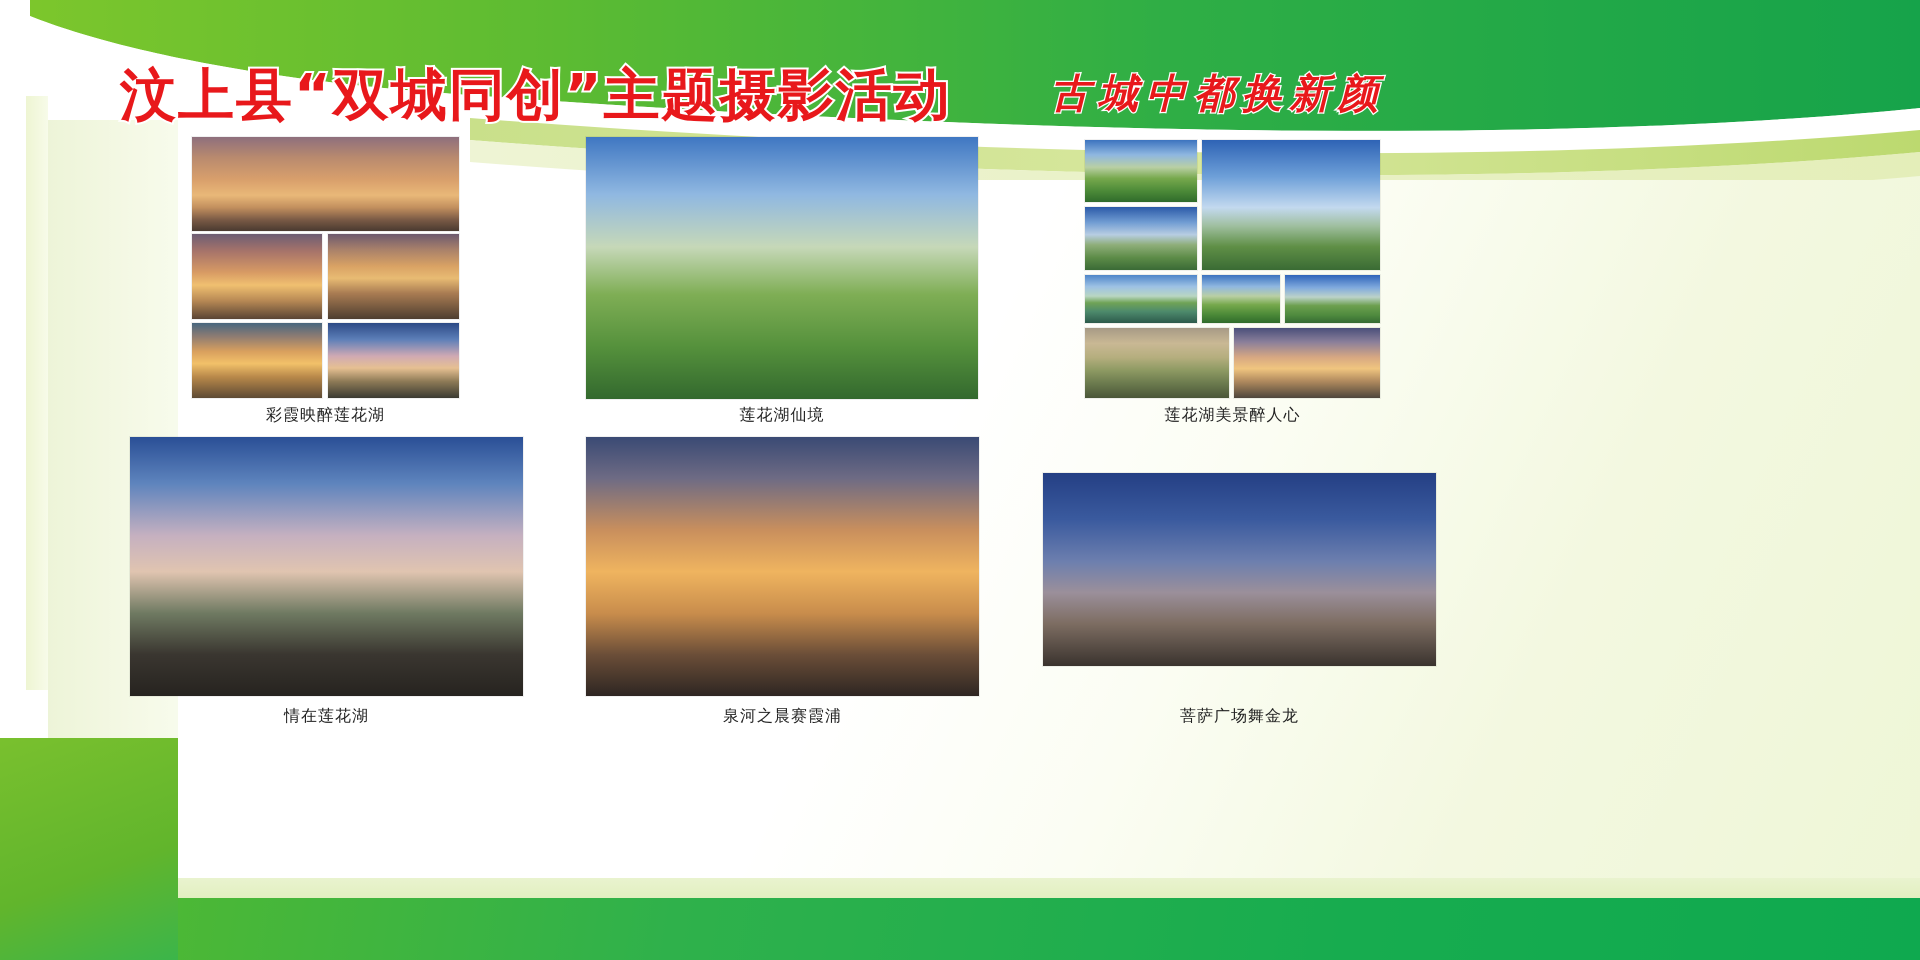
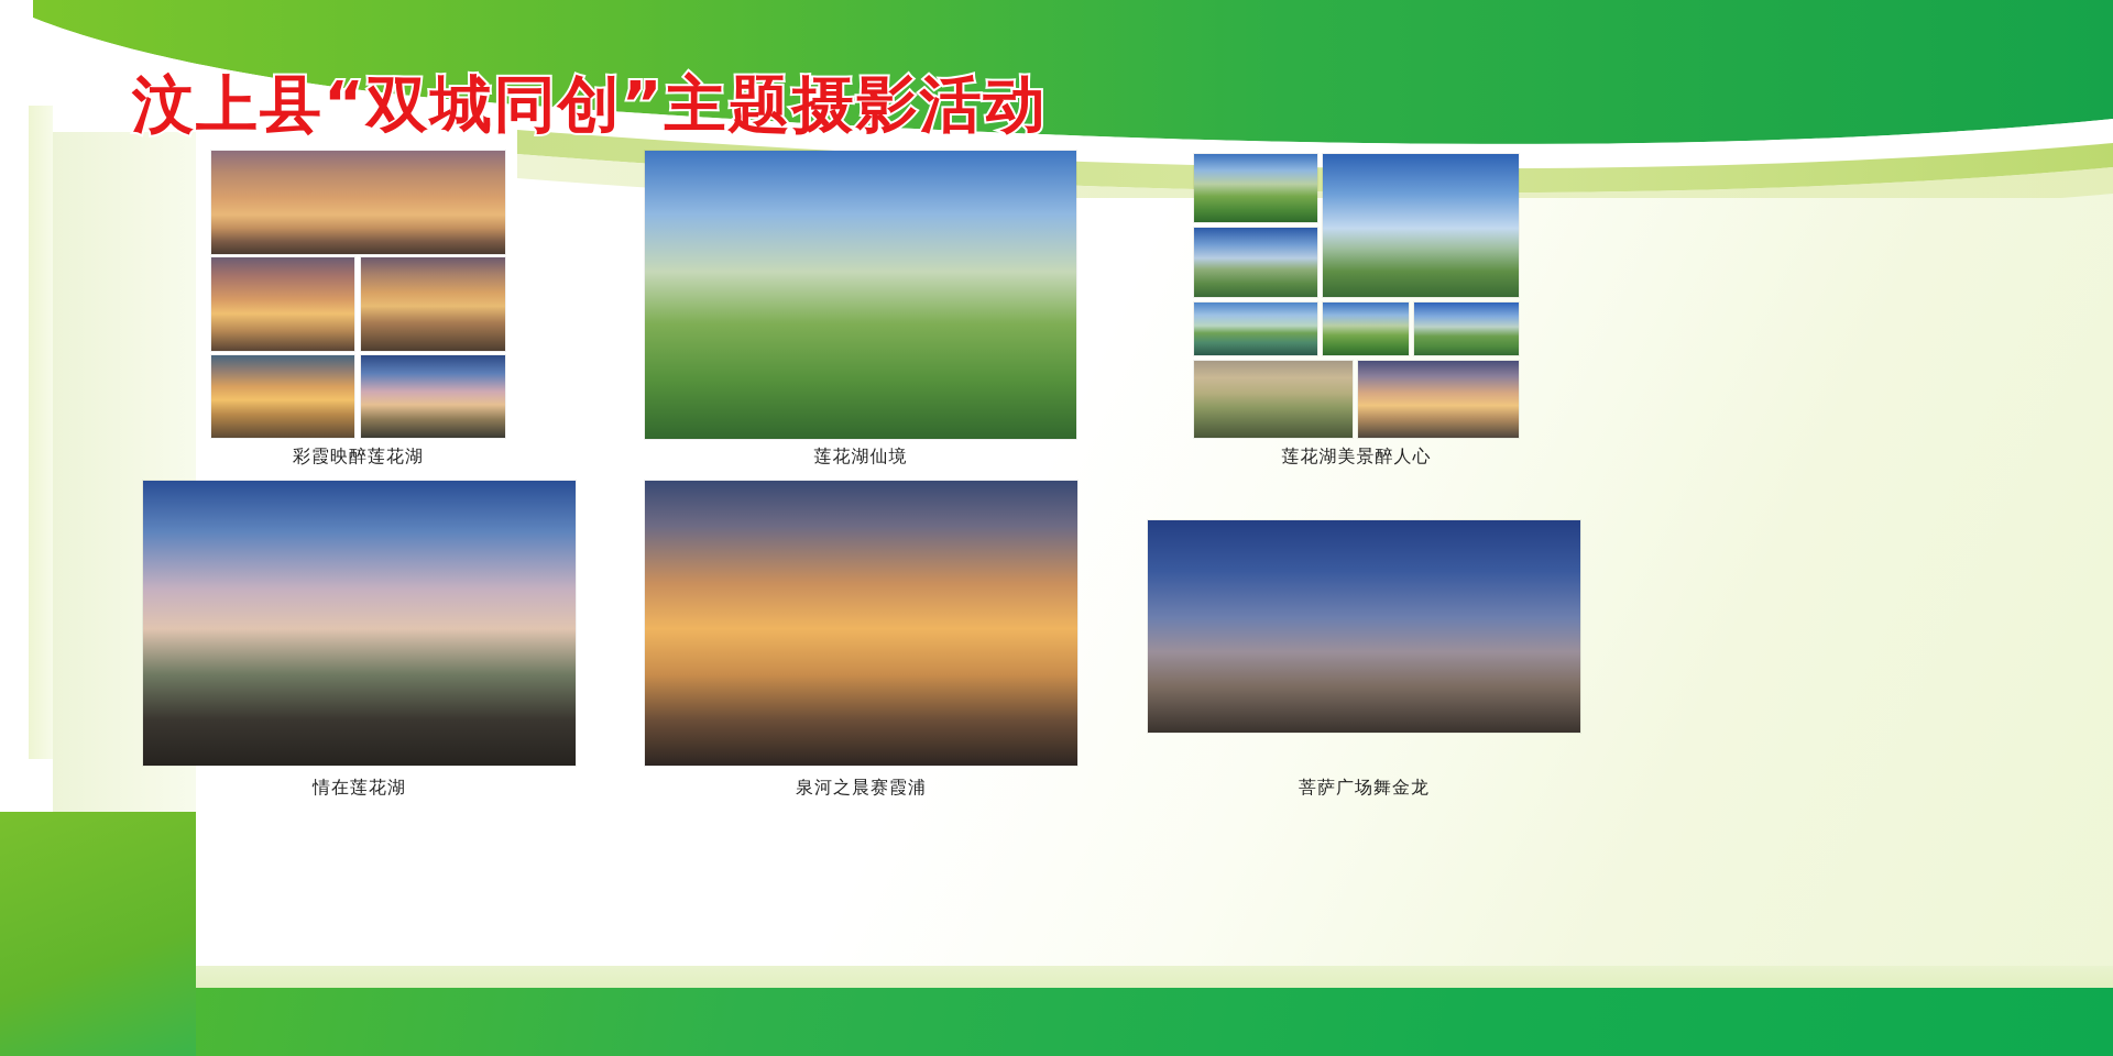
  汶上县“双城同创”主题摄影活动
- 古城中都换新颜
  彩霞映醉莲花湖
  莲花湖仙境
  莲花湖美景醉人心
  情在莲花湖
  泉河之晨赛霞浦
  菩萨广场舞金龙
